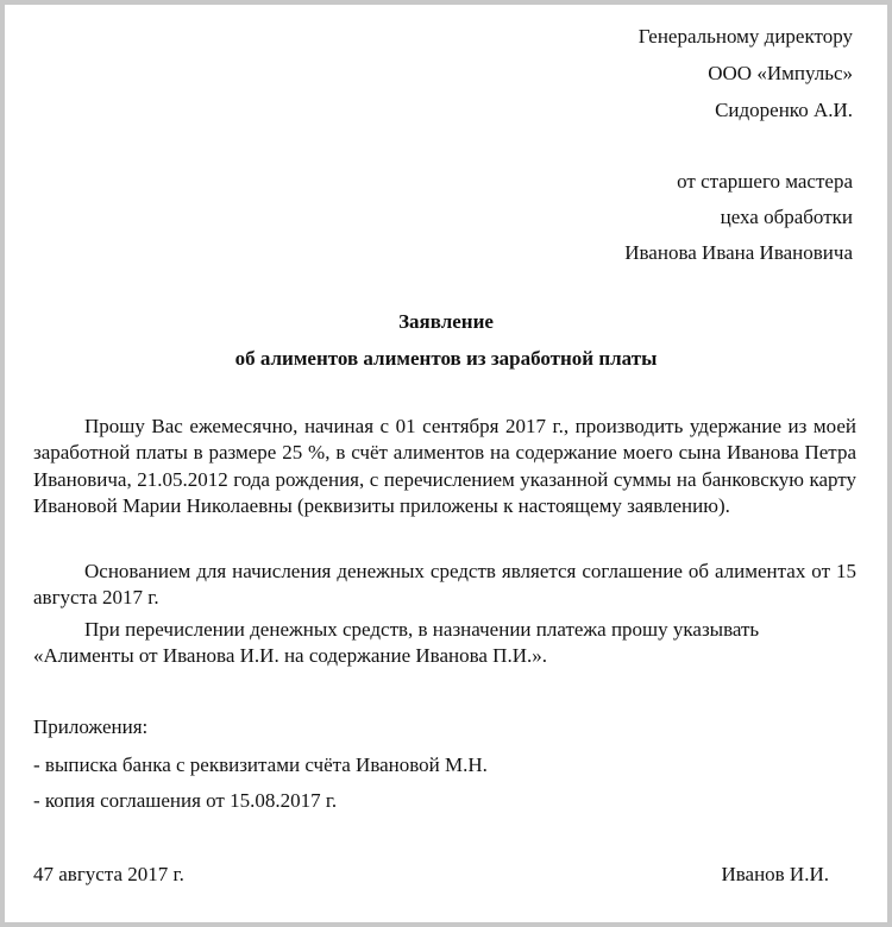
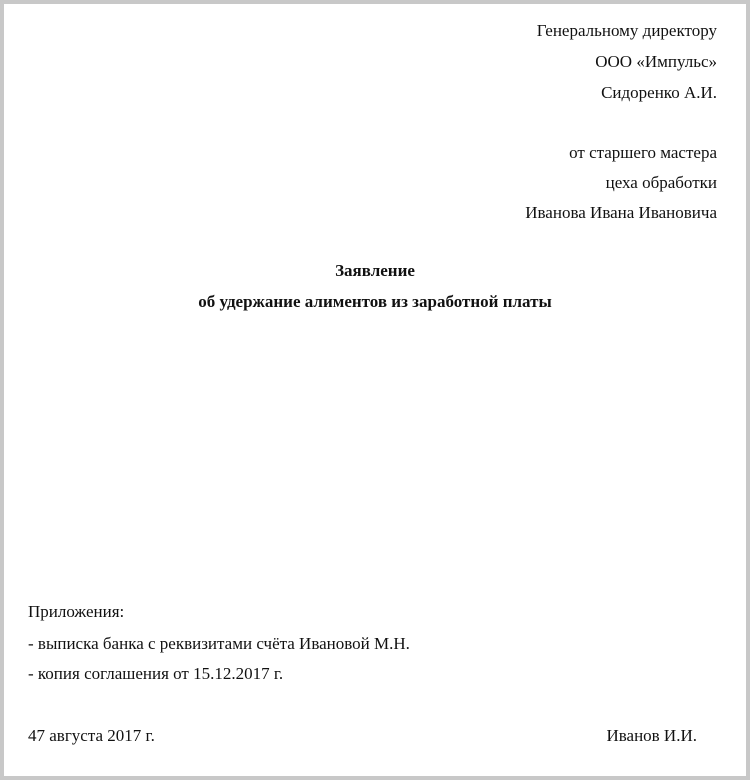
  Генеральному директору
  ООО «Импульс»
  Сидоренко А.И.
  от старшего мастера
  цеха обработки
  Иванова Ивана Ивановича
  Заявление
- об алиментов алиментов из заработной платы
+ об удержание алиментов из заработной платы
- Прошу Вас ежемесячно, начиная с 01 сентября 2017 г., производить удержание из моей заработной платы в размере 25 %, в счёт алиментов на содержание моего сына Иванова Петра Ивановича, 21.05.2012 года рождения, с перечислением указанной суммы на банковскую карту Ивановой Марии Николаевны (реквизиты приложены к настоящему заявлению).
- Основанием для начисления денежных средств является соглашение об алиментах от 15 августа 2017 г.
- При перечислении денежных средств, в назначении платежа прошу указывать «Алименты от Иванова И.И. на содержание Иванова П.И.».
  Приложения:
  - выписка банка с реквизитами счёта Ивановой М.Н.
- - копия соглашения от 15.08.2017 г.
+ - копия соглашения от 15.12.2017 г.
  47 августа 2017 г.
  Иванов И.И.
